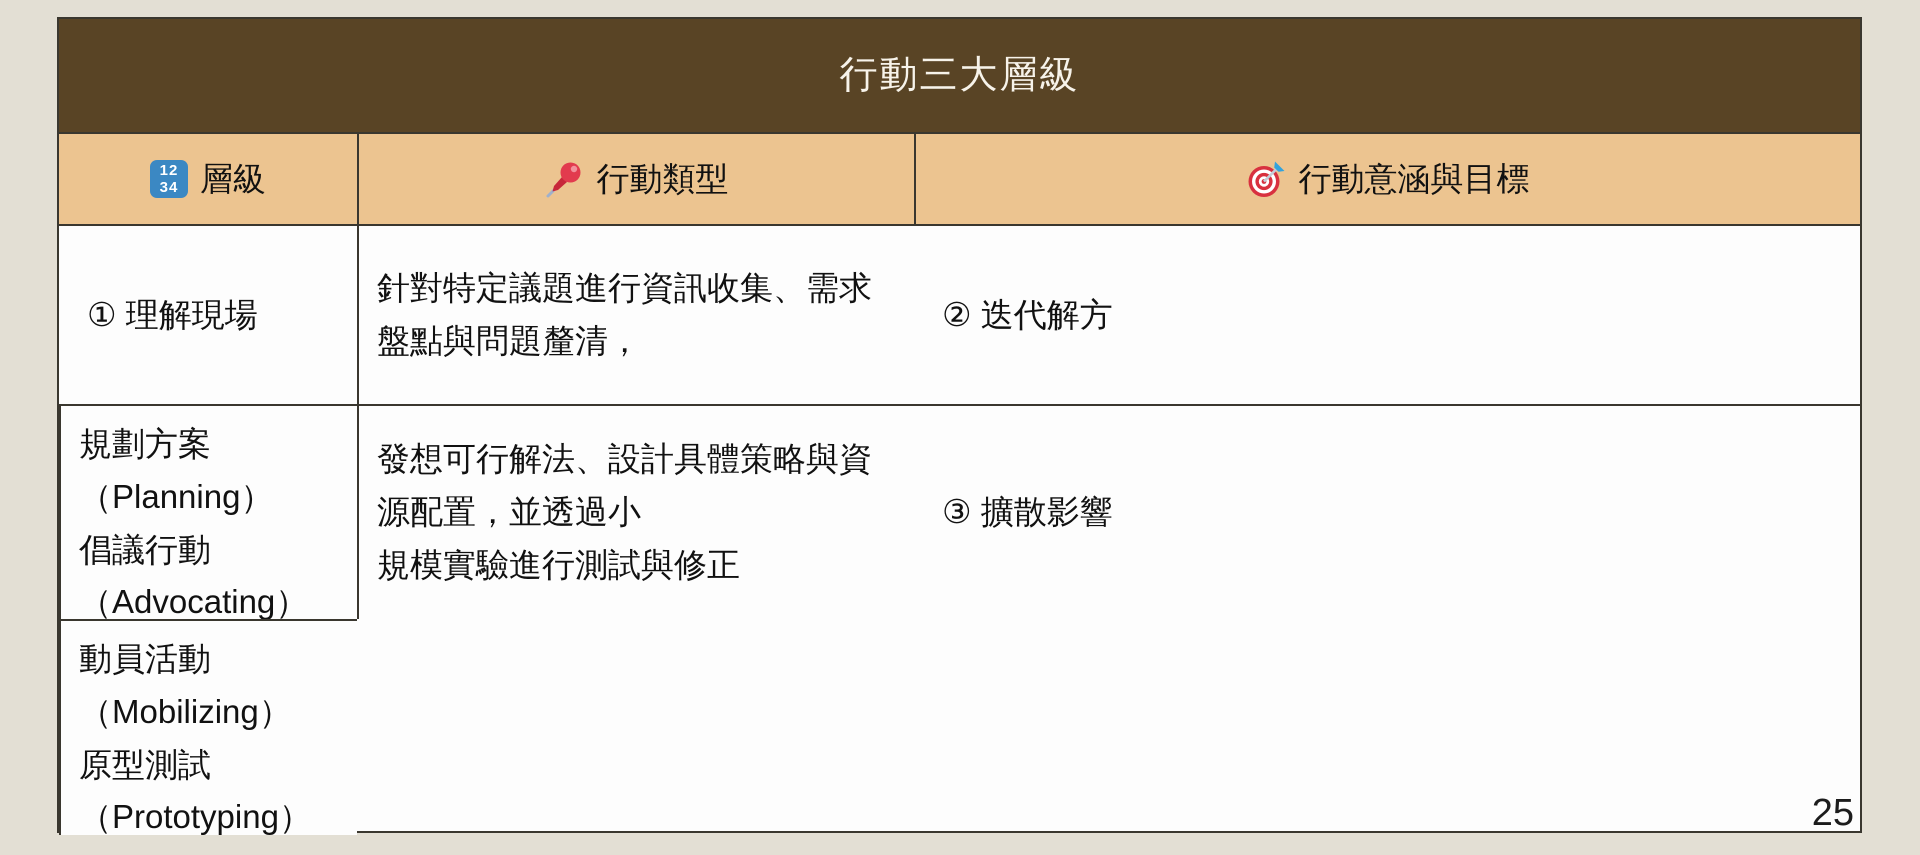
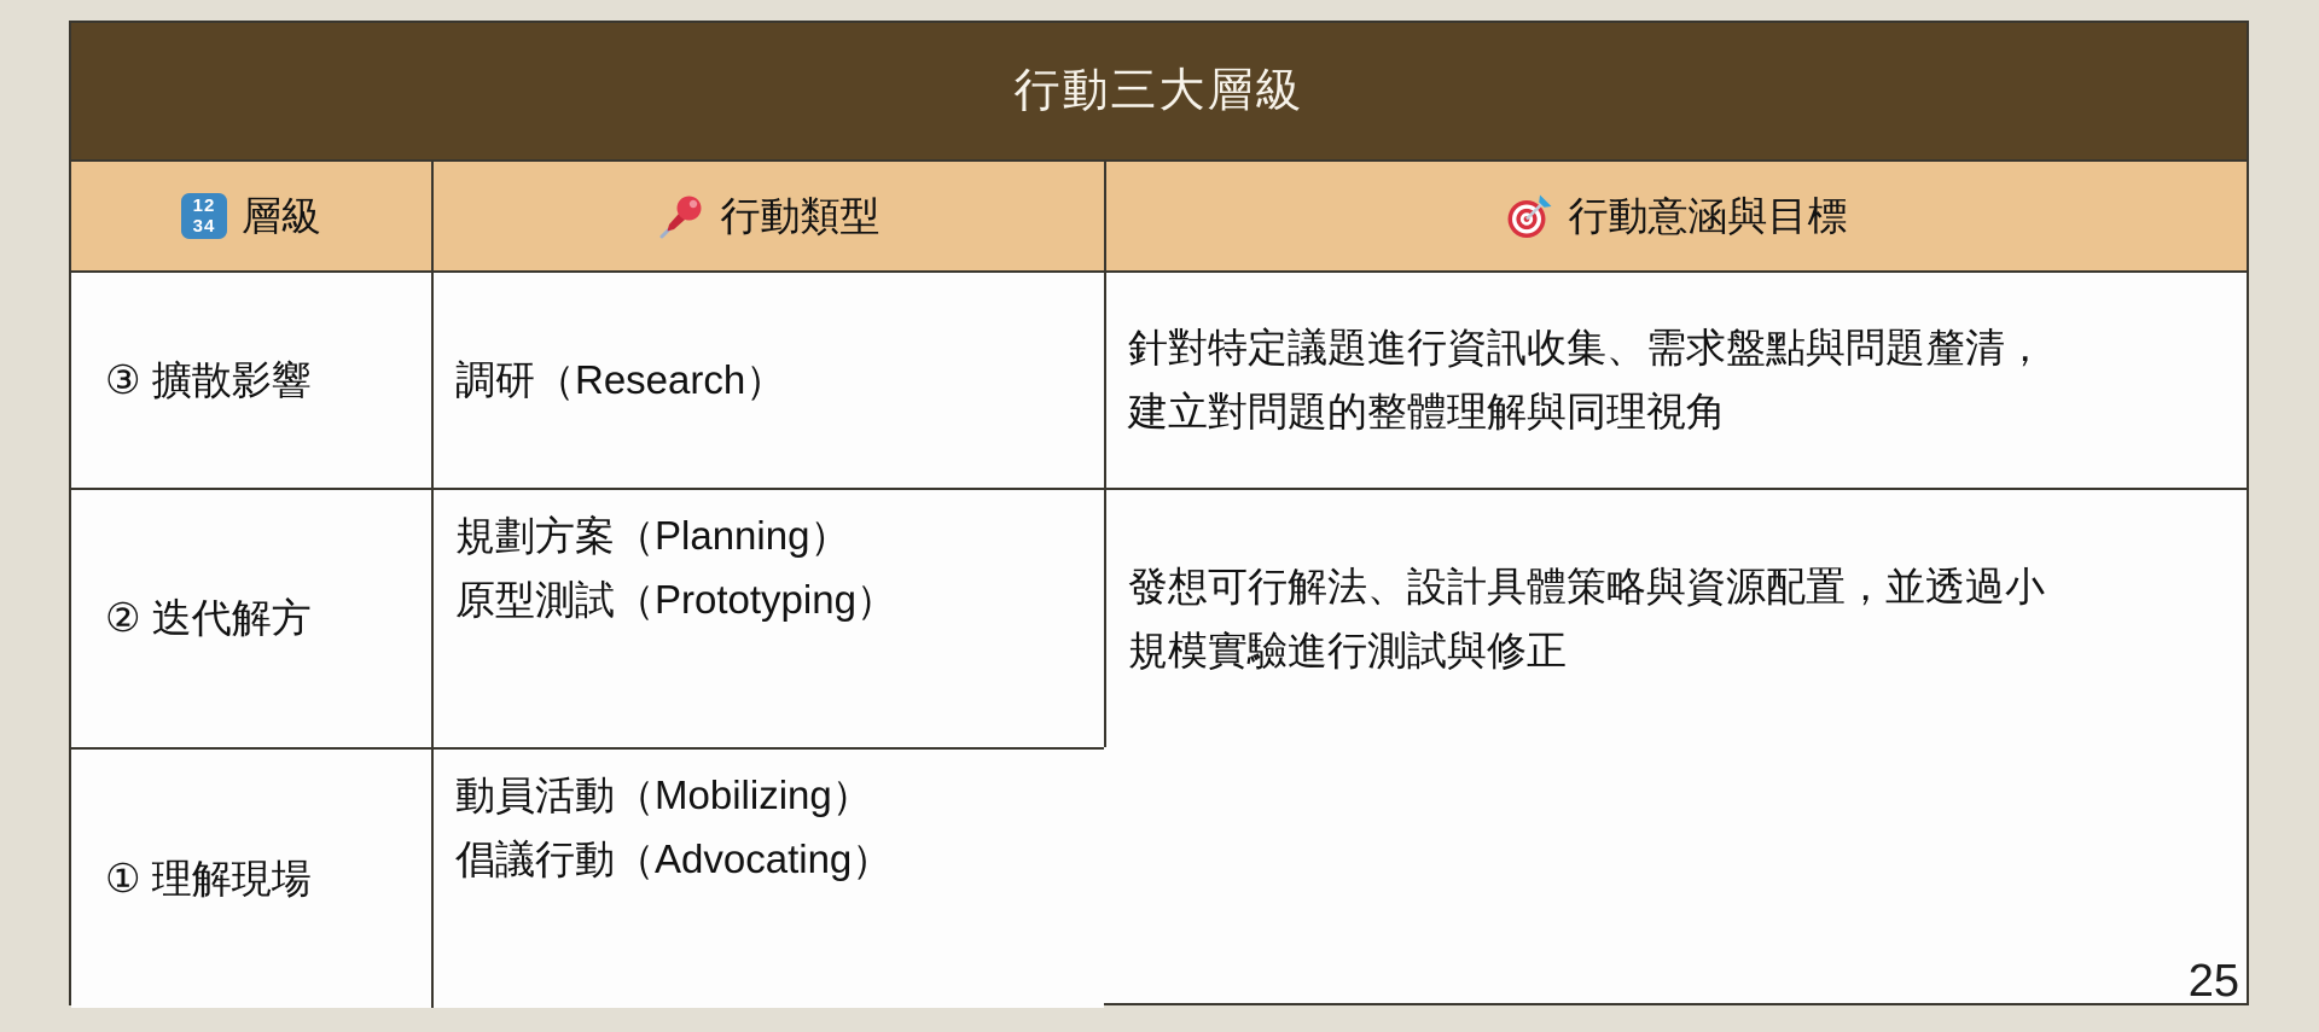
  行動三大層級
  12
  34
  層級
  行動類型
  行動意涵與目標
- ① 理解現場
+ ③ 擴散影響
+ 調研（Research）
  針對特定議題進行資訊收集、需求盤點與問題釐清，
+ 建立對問題的整體理解與同理視角
  ② 迭代解方
  規劃方案（Planning）
- 倡議行動（Advocating）
+ 原型測試（Prototyping）
  發想可行解法、設計具體策略與資源配置，並透過小
  規模實驗進行測試與修正
- ③ 擴散影響
+ ① 理解現場
  動員活動（Mobilizing）
- 原型測試（Prototyping）
+ 倡議行動（Advocating）
  25
